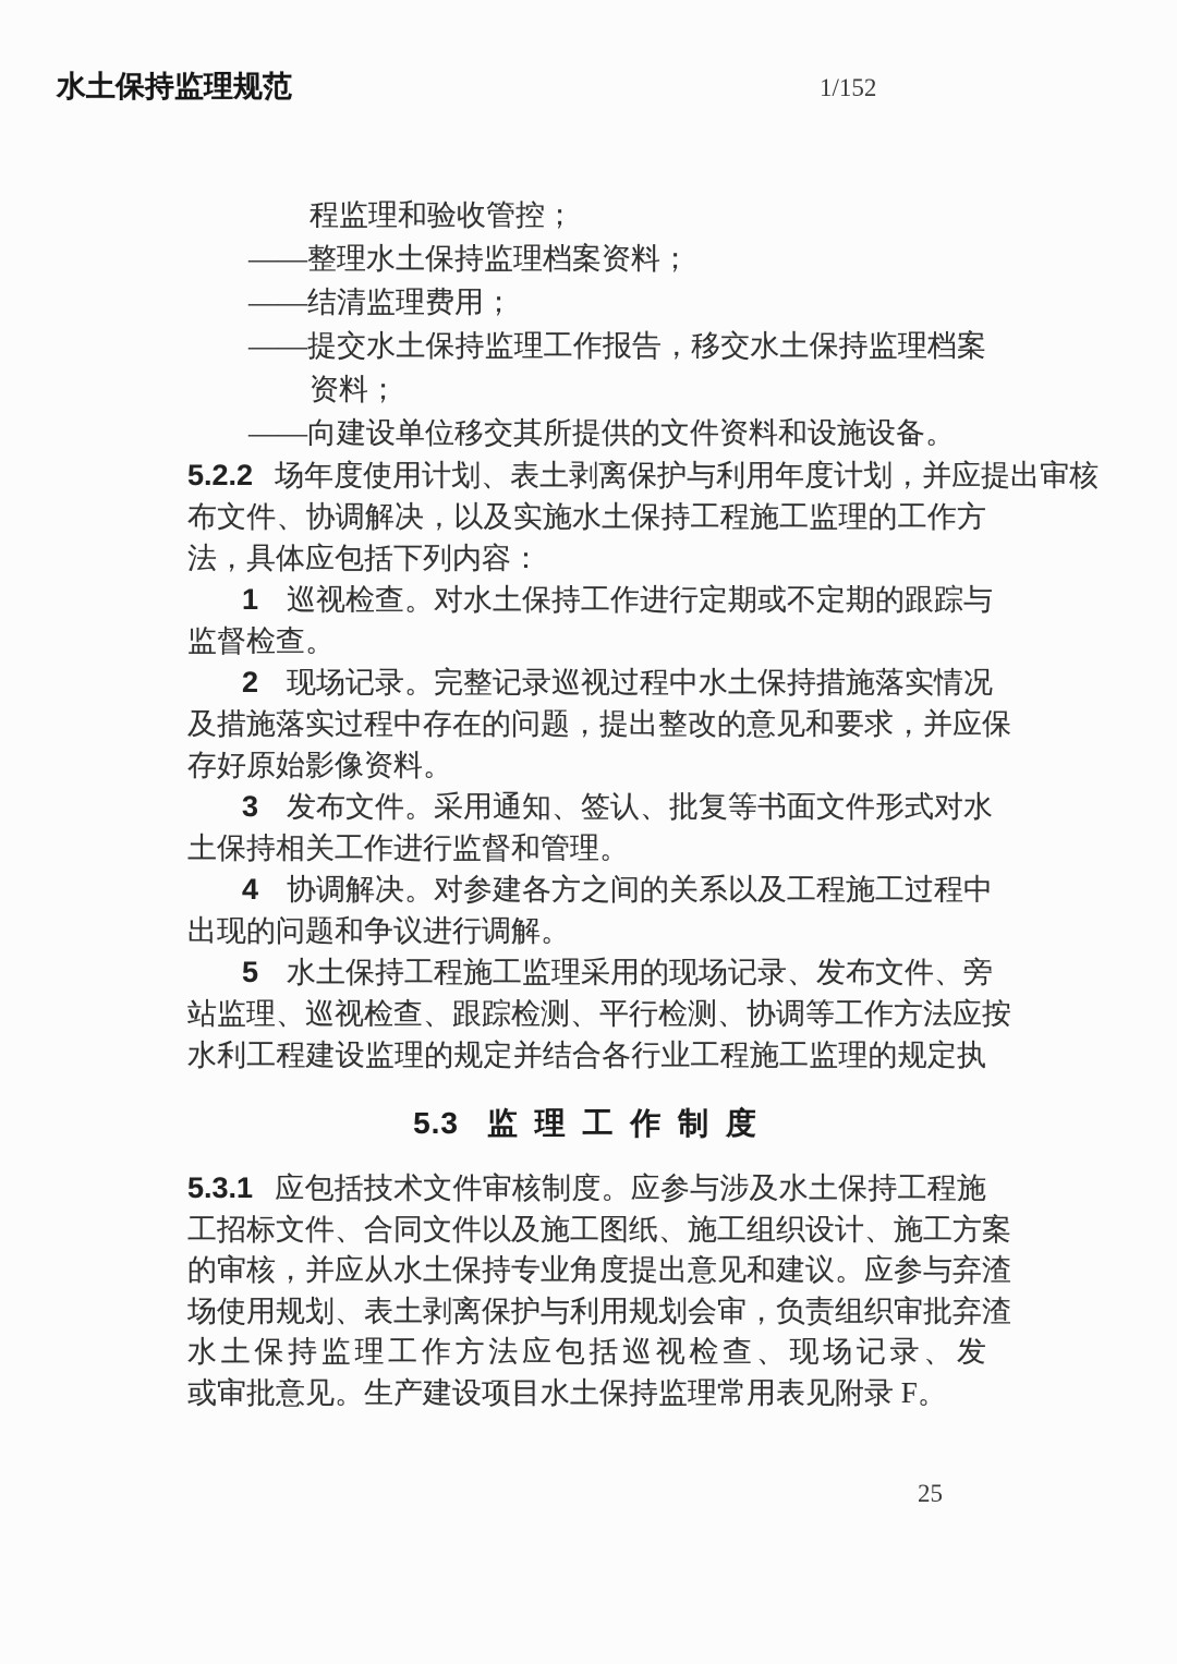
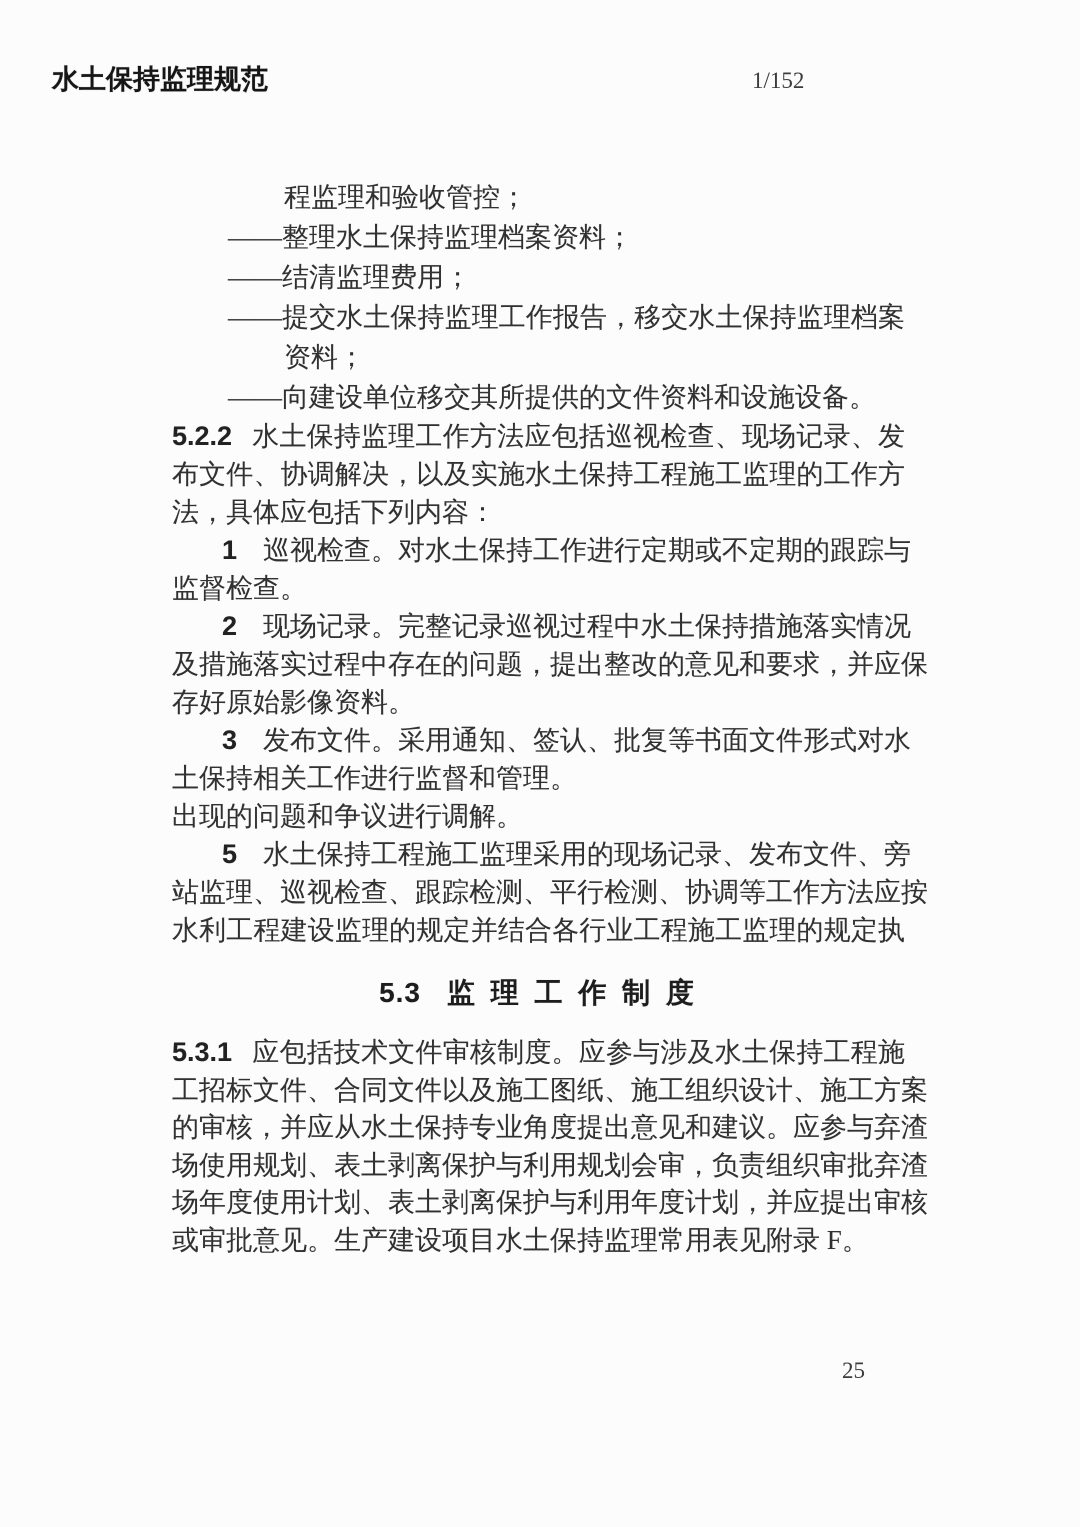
  水土保持监理规范
  1/152
  程监理和验收管控；
  ——整理水土保持监理档案资料；
  ——结清监理费用；
  ——提交水土保持监理工作报告，移交水土保持监理档案
  资料；
  ——向建设单位移交其所提供的文件资料和设施设备。
- 5.2.2 场年度使用计划、表土剥离保护与利用年度计划，并应提出审核
+ 5.2.2 水土保持监理工作方法应包括巡视检查、现场记录、发
  布文件、协调解决，以及实施水土保持工程施工监理的工作方
  法，具体应包括下列内容：
  1 巡视检查。对水土保持工作进行定期或不定期的跟踪与
  监督检查。
  2 现场记录。完整记录巡视过程中水土保持措施落实情况
  及措施落实过程中存在的问题，提出整改的意见和要求，并应保
  存好原始影像资料。
  3 发布文件。采用通知、签认、批复等书面文件形式对水
  土保持相关工作进行监督和管理。
- 4 协调解决。对参建各方之间的关系以及工程施工过程中
  出现的问题和争议进行调解。
  5 水土保持工程施工监理采用的现场记录、发布文件、旁
  站监理、巡视检查、跟踪检测、平行检测、协调等工作方法应按
  水利工程建设监理的规定并结合各行业工程施工监理的规定执
  5.3 监 理 工 作 制 度
  5.3.1 应包括技术文件审核制度。应参与涉及水土保持工程施
  工招标文件、合同文件以及施工图纸、施工组织设计、施工方案
  的审核，并应从水土保持专业角度提出意见和建议。应参与弃渣
  场使用规划、表土剥离保护与利用规划会审，负责组织审批弃渣
- 水土保持监理工作方法应包括巡视检查、现场记录、发
+ 场年度使用计划、表土剥离保护与利用年度计划，并应提出审核
  或审批意见。生产建设项目水土保持监理常用表见附录 F。
  25
